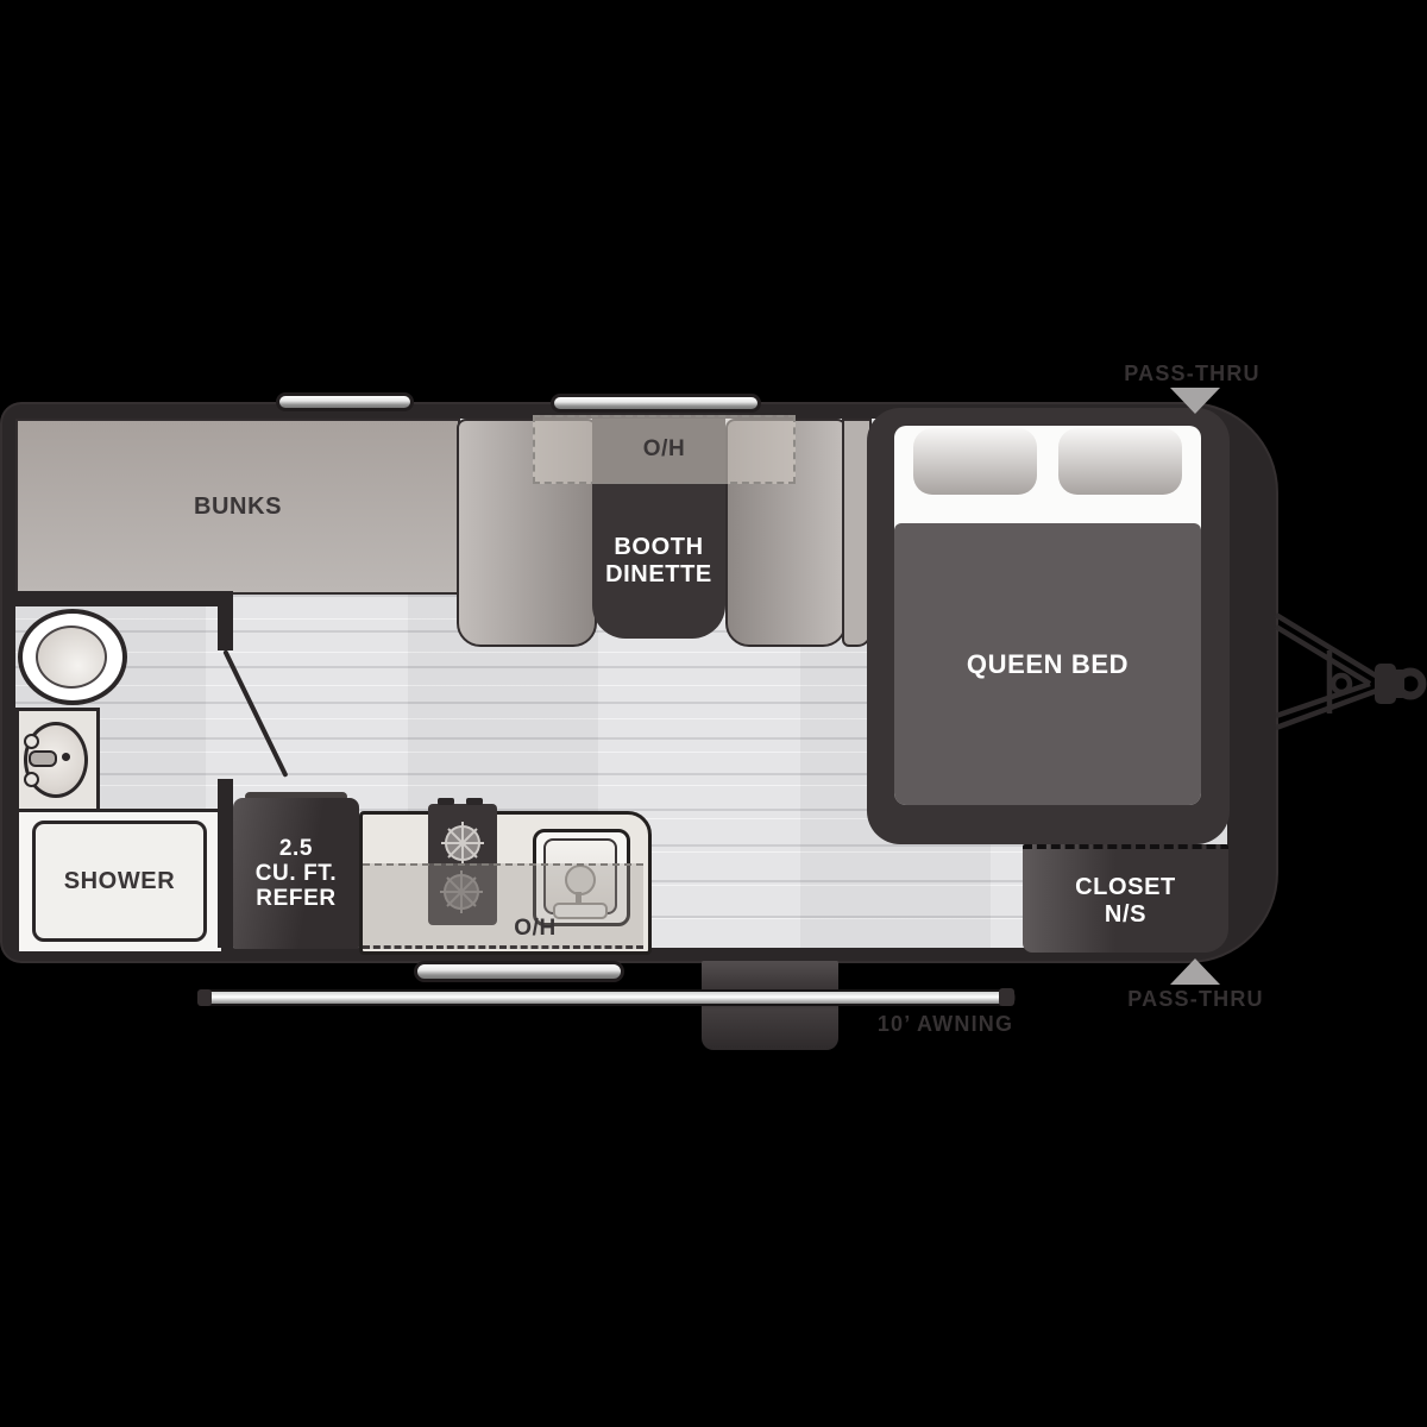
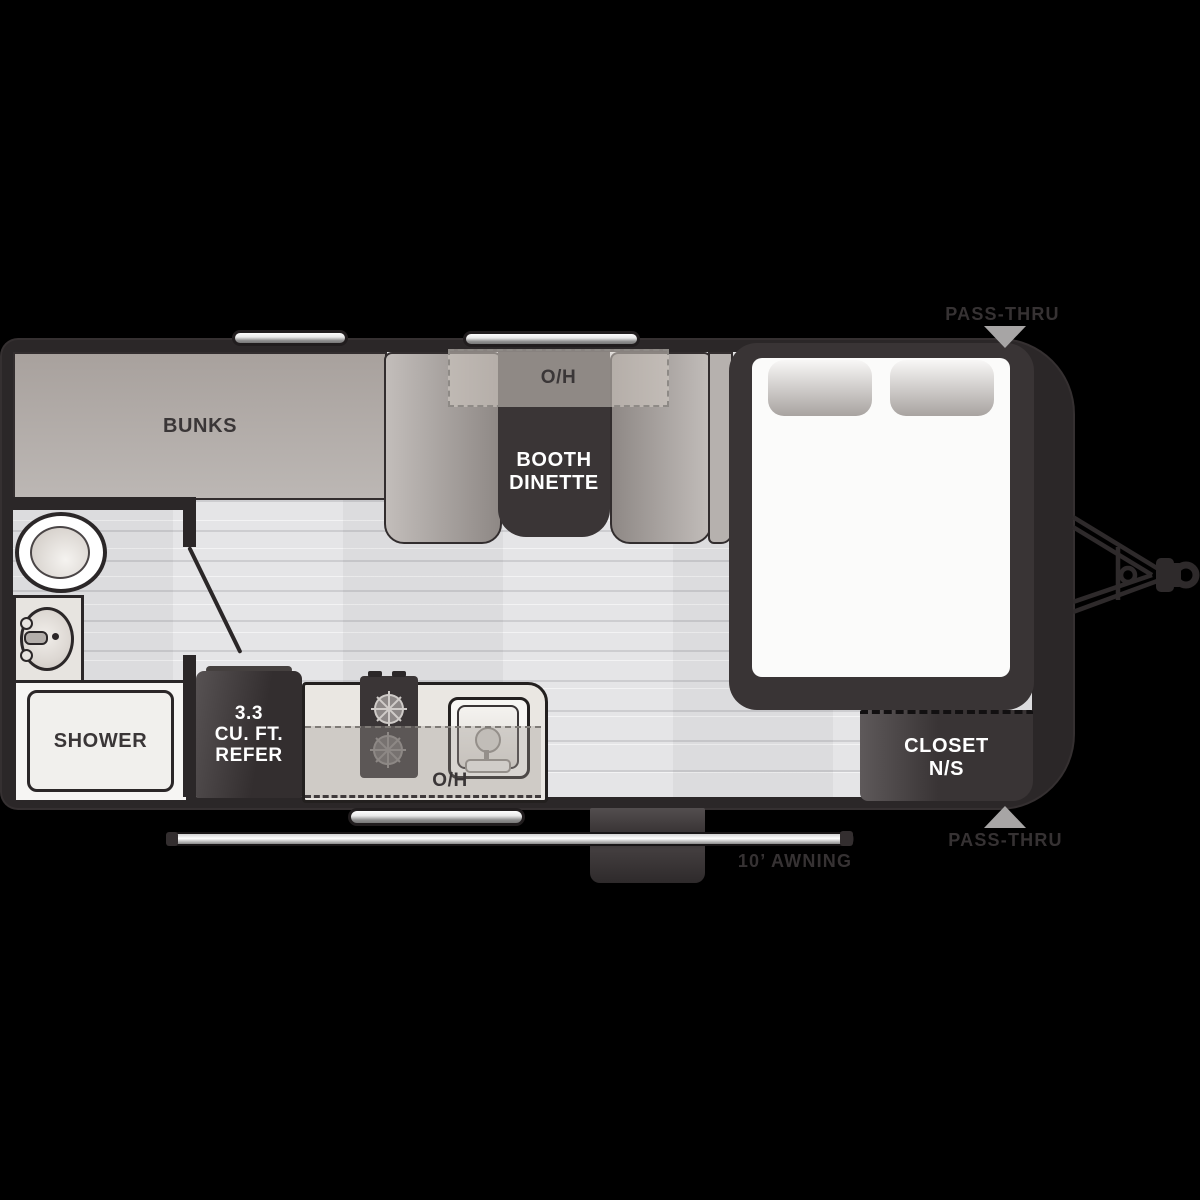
  BUNKS
  SHOWER
- 2.5
+ 3.3
  CU. FT.
  REFER
  O/H
  BOOTH
  DINETTE
  O/H
- QUEEN BED
  CLOSET
  N/S
  10’ AWNING
  PASS-THRU
  PASS-THRU
